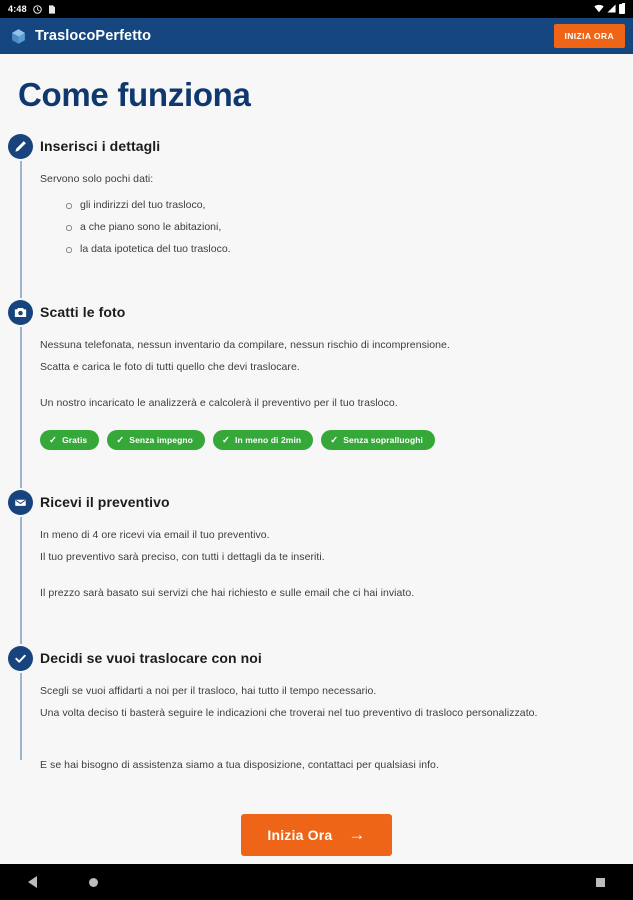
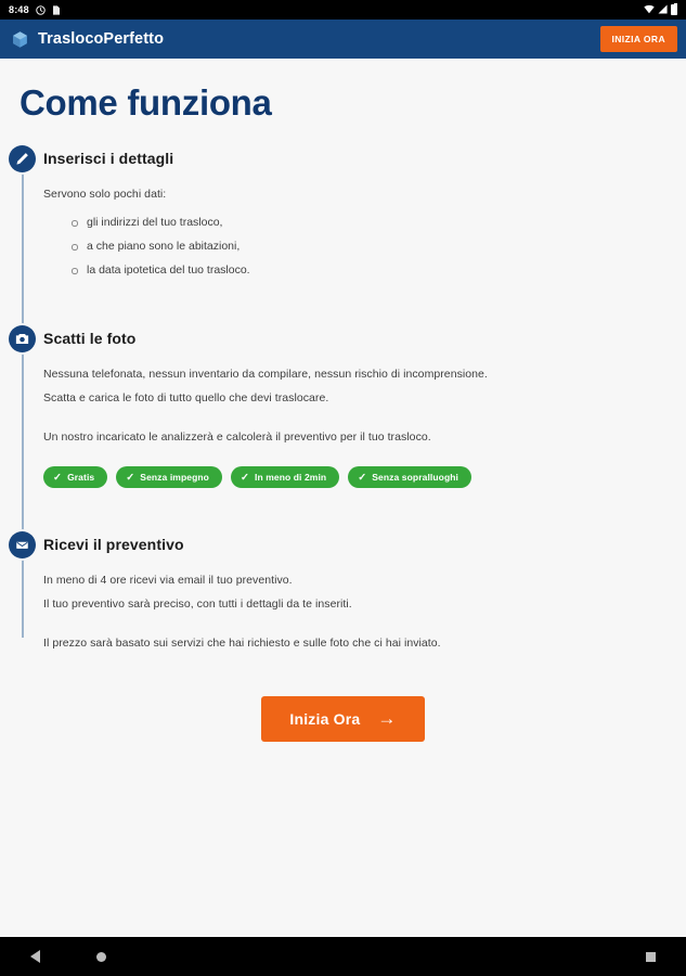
- 4:48
+ 8:48
  TraslocoPerfetto
  INIZIA ORA
  Come funziona
  Inserisci i dettagli
  Servono solo pochi dati:
  gli indirizzi del tuo trasloco,
  a che piano sono le abitazioni,
  la data ipotetica del tuo trasloco.
  Scatti le foto
  Nessuna telefonata, nessun inventario da compilare, nessun rischio di incomprensione.
- Scatta e carica le foto di tutti quello che devi traslocare.
+ Scatta e carica le foto di tutto quello che devi traslocare.
  Un nostro incaricato le analizzerà e calcolerà il preventivo per il tuo trasloco.
  ✓
  Gratis
  ✓
  Senza impegno
  ✓
  In meno di 2min
  ✓
  Senza sopralluoghi
  Ricevi il preventivo
  In meno di 4 ore ricevi via email il tuo preventivo.
  Il tuo preventivo sarà preciso, con tutti i dettagli da te inseriti.
- Il prezzo sarà basato sui servizi che hai richiesto e sulle email che ci hai inviato.
+ Il prezzo sarà basato sui servizi che hai richiesto e sulle foto che ci hai inviato.
- Decidi se vuoi traslocare con noi
- Scegli se vuoi affidarti a noi per il trasloco, hai tutto il tempo necessario.
- Una volta deciso ti basterà seguire le indicazioni che troverai nel tuo preventivo di trasloco personalizzato.
- E se hai bisogno di assistenza siamo a tua disposizione, contattaci per qualsiasi info.
  Inizia Ora
  →
